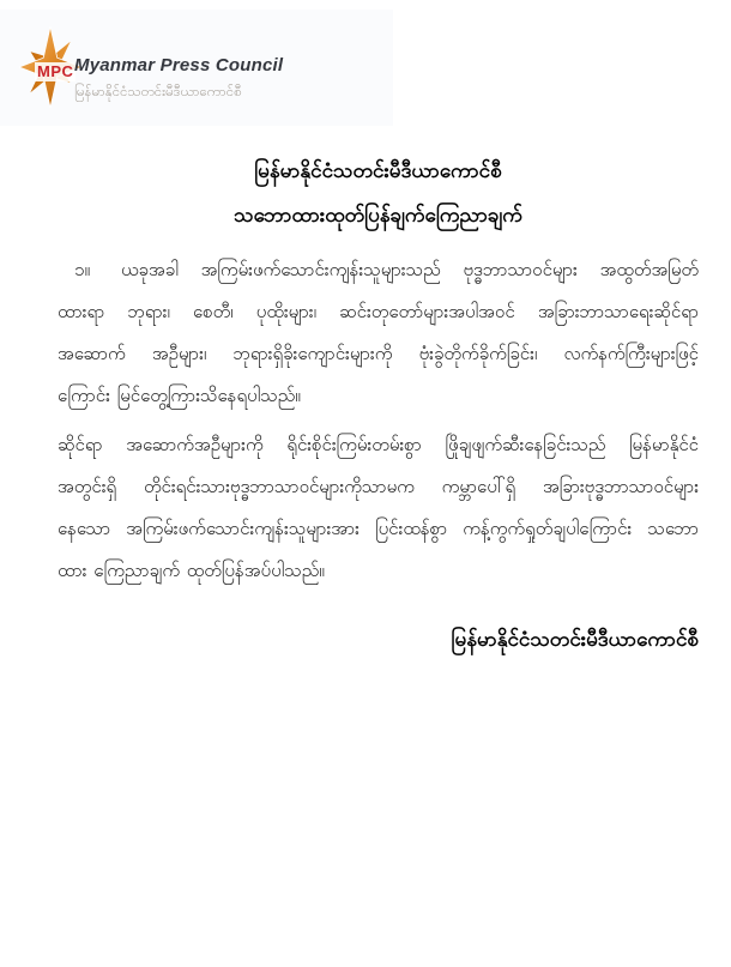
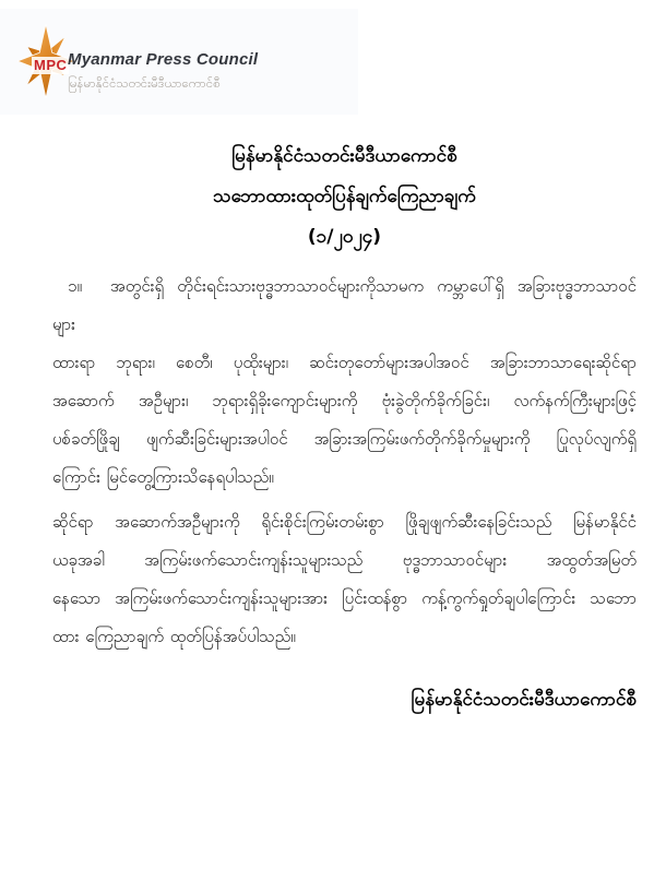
  MPC
  Myanmar Press Council
  မြန်မာနိုင်ငံသတင်းမီဒီယာကောင်စီ
  မြန်မာနိုင်ငံသတင်းမီဒီယာကောင်စီ
  သဘောထားထုတ်ပြန်ချက်ကြေညာချက်
+ (၁/၂၀၂၄)
- ၁။ ယခုအခါ အကြမ်းဖက်သောင်းကျန်းသူများသည် ဗုဒ္ဓဘာသာဝင်များ အထွတ်အမြတ်
+ ၁။ အတွင်းရှိ တိုင်းရင်းသားဗုဒ္ဓဘာသာဝင်များကိုသာမက ကမ္ဘာပေါ်ရှိ အခြားဗုဒ္ဓဘာသာဝင်များ
  ထားရာ ဘုရား၊ စေတီ၊ ပုထိုးများ၊ ဆင်းတုတော်များအပါအဝင် အခြားဘာသာရေးဆိုင်ရာ
  အဆောက် အဦများ၊ ဘုရားရှိခိုးကျောင်းများကို ဗုံးခွဲတိုက်ခိုက်ခြင်း၊ လက်နက်ကြီးများဖြင့်
+ ပစ်ခတ်ဖြိုချ ဖျက်ဆီးခြင်းများအပါဝင် အခြားအကြမ်းဖက်တိုက်ခိုက်မှုများကို ပြုလုပ်လျက်ရှိ
  ကြောင်း မြင်တွေ့ကြားသိနေရပါသည်။
  ဆိုင်ရာ အဆောက်အဦများကို ရိုင်းစိုင်းကြမ်းတမ်းစွာ ဖြိုချဖျက်ဆီးနေခြင်းသည် မြန်မာနိုင်ငံ
- အတွင်းရှိ တိုင်းရင်းသားဗုဒ္ဓဘာသာဝင်များကိုသာမက ကမ္ဘာပေါ်ရှိ အခြားဗုဒ္ဓဘာသာဝင်များ
+ ယခုအခါ အကြမ်းဖက်သောင်းကျန်းသူများသည် ဗုဒ္ဓဘာသာဝင်များ အထွတ်အမြတ်
  နေသော အကြမ်းဖက်သောင်းကျန်းသူများအား ပြင်းထန်စွာ ကန့်ကွက်ရှုတ်ချပါကြောင်း သဘော
  ထား ကြေညာချက် ထုတ်ပြန်အပ်ပါသည်။
  မြန်မာနိုင်ငံသတင်းမီဒီယာကောင်စီ
